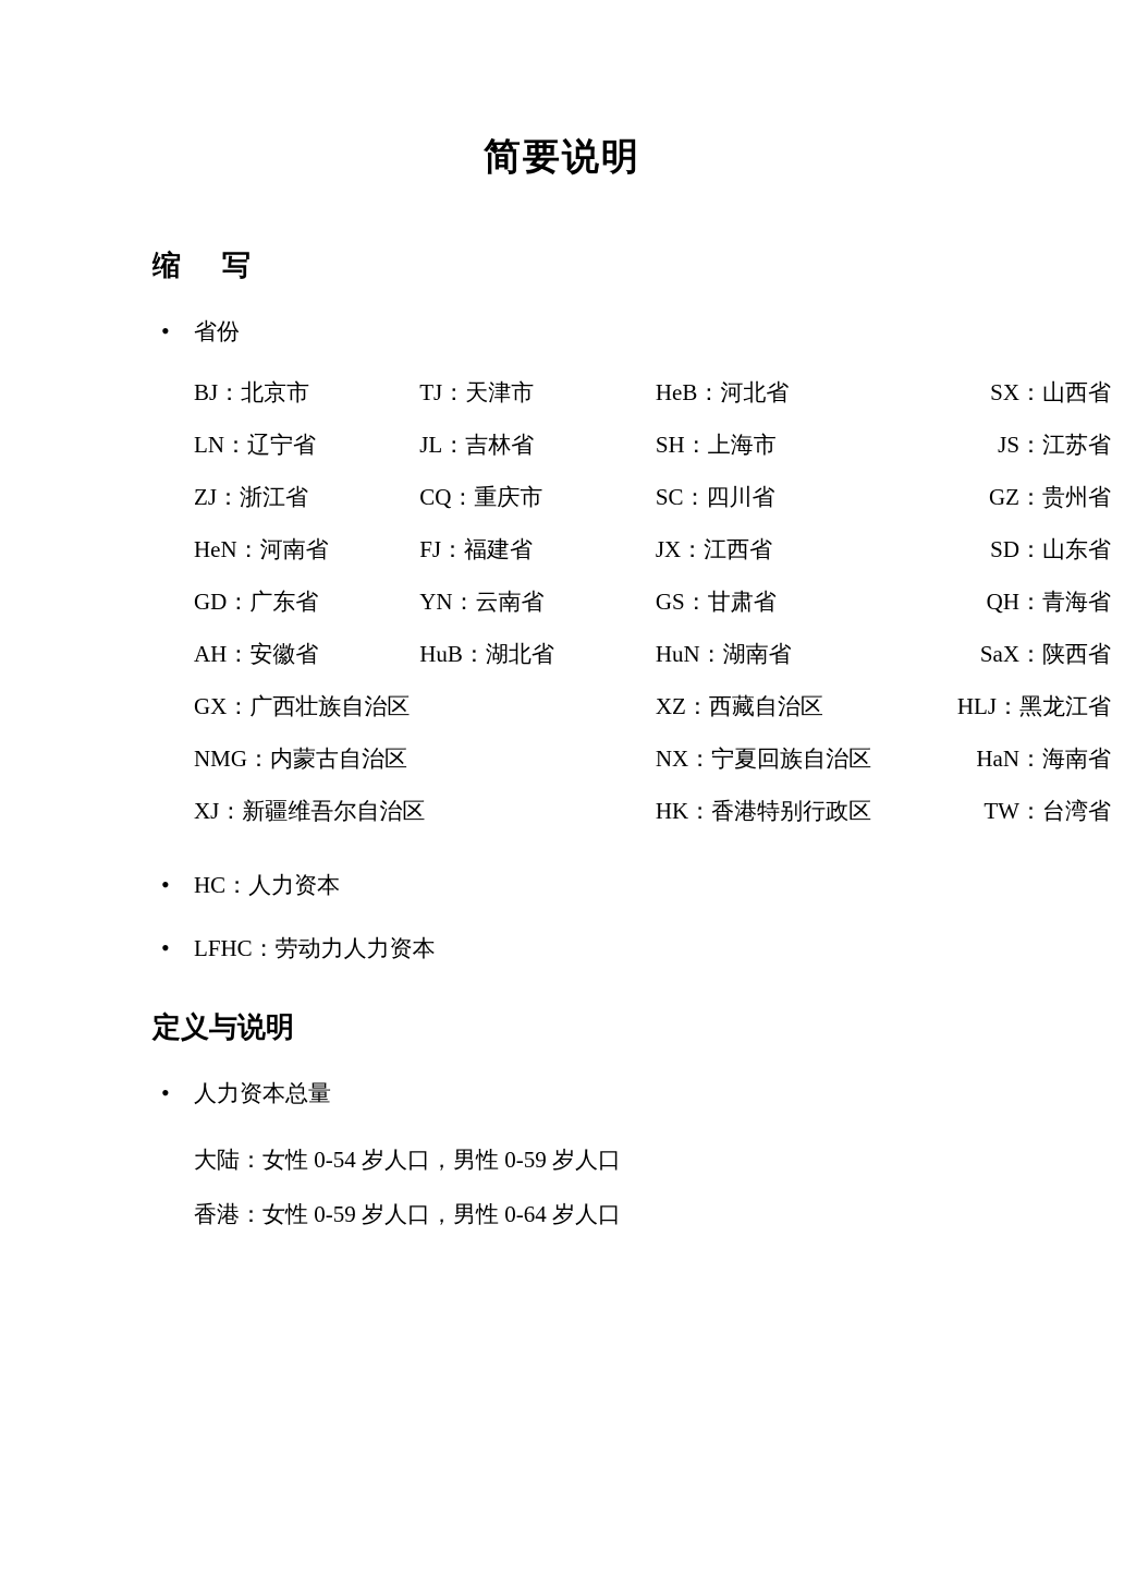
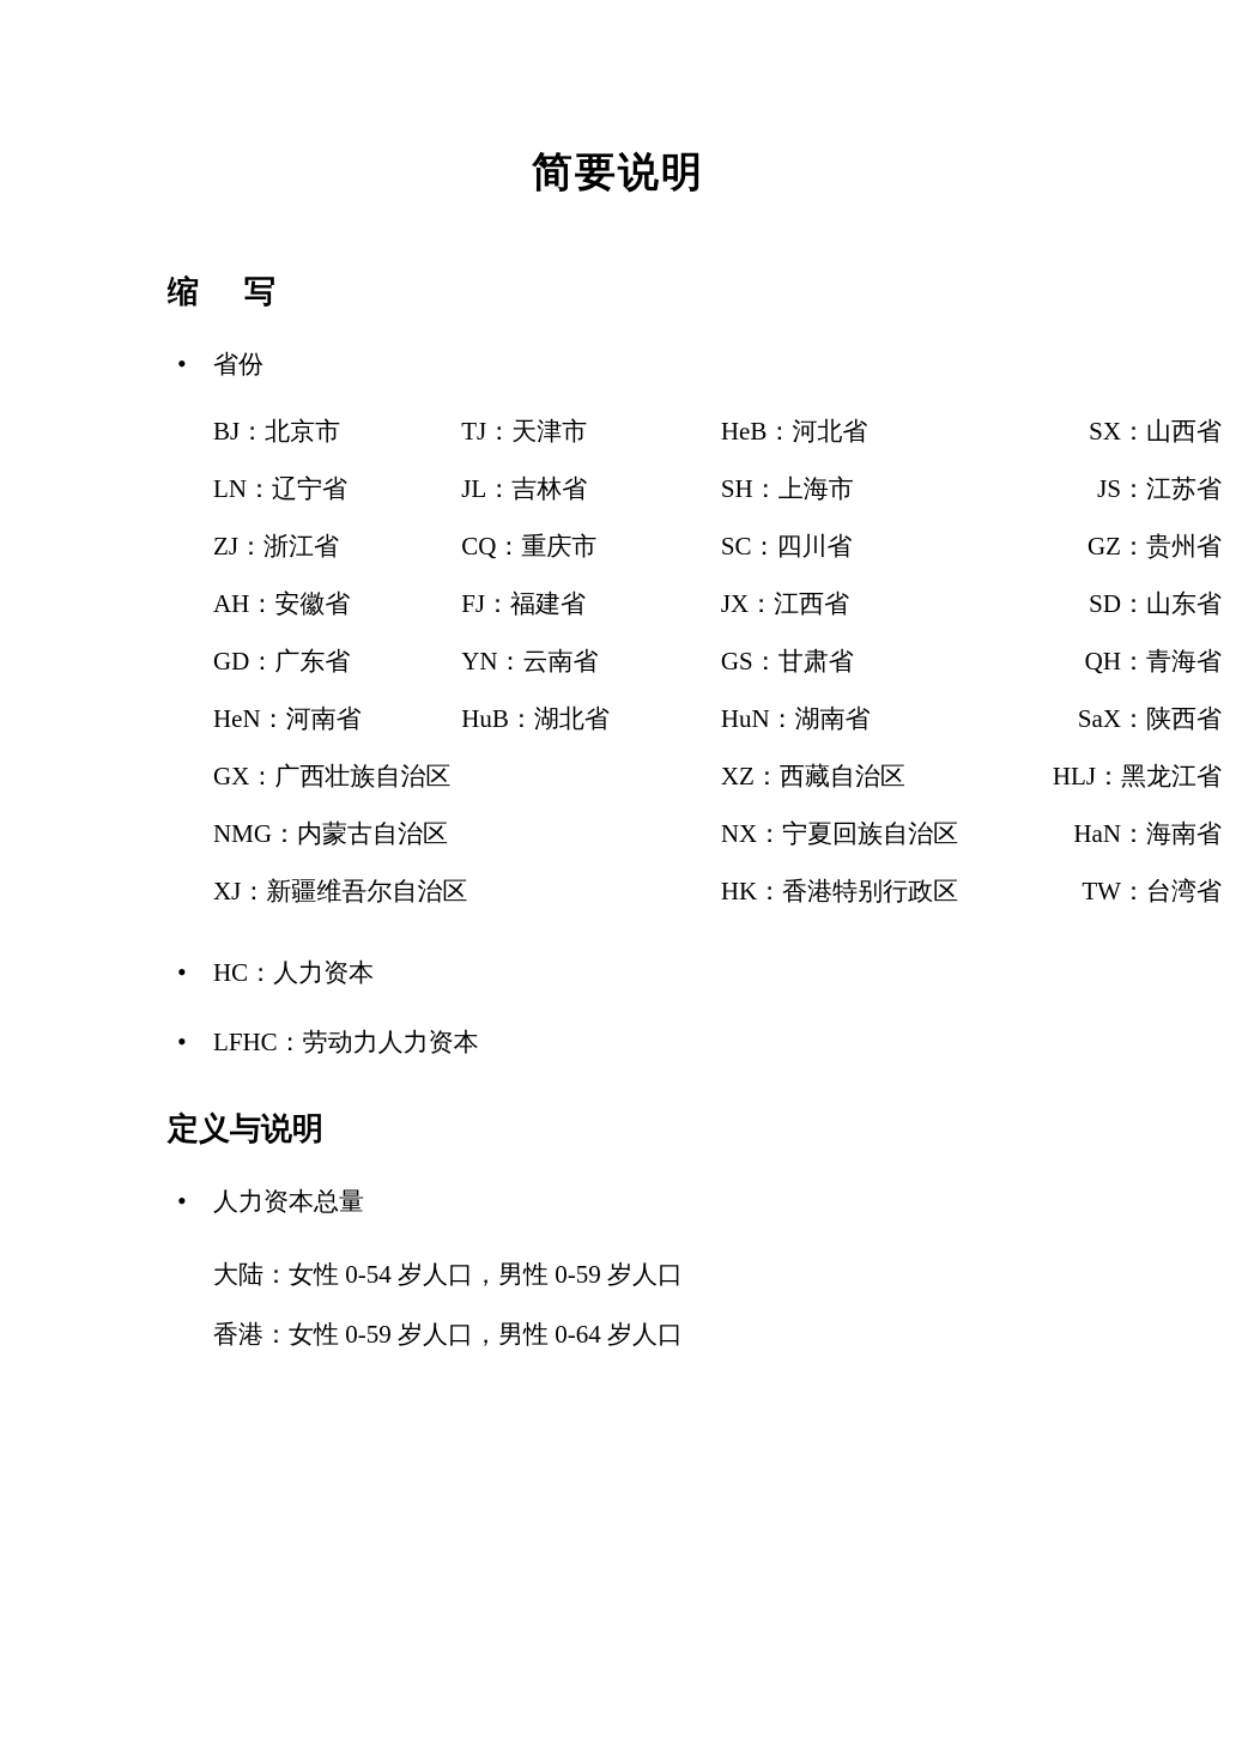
  简要说明
  缩 写
  •
  省份
  BJ：北京市	TJ：天津市	HeB：河北省	SX：山西省
  LN：辽宁省	JL：吉林省	SH：上海市	JS：江苏省
  ZJ：浙江省	CQ：重庆市	SC：四川省	GZ：贵州省
- HeN：河南省	FJ：福建省	JX：江西省	SD：山东省
+ AH：安徽省	FJ：福建省	JX：江西省	SD：山东省
  GD：广东省	YN：云南省	GS：甘肃省	QH：青海省
- AH：安徽省	HuB：湖北省	HuN：湖南省	SaX：陕西省
+ HeN：河南省	HuB：湖北省	HuN：湖南省	SaX：陕西省
  GX：广西壮族自治区	XZ：西藏自治区	HLJ：黑龙江省
  NMG：内蒙古自治区	NX：宁夏回族自治区	HaN：海南省
  XJ：新疆维吾尔自治区	HK：香港特别行政区	TW：台湾省
  •
  HC：人力资本
  •
  LFHC：劳动力人力资本
  定义与说明
  •
  人力资本总量
  大陆：女性 0-54 岁人口，男性 0-59 岁人口
  香港：女性 0-59 岁人口，男性 0-64 岁人口
